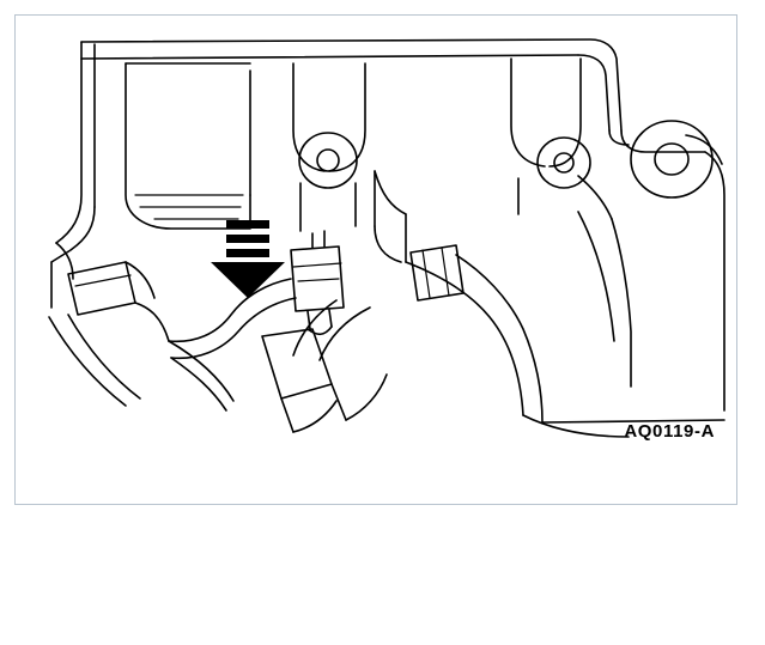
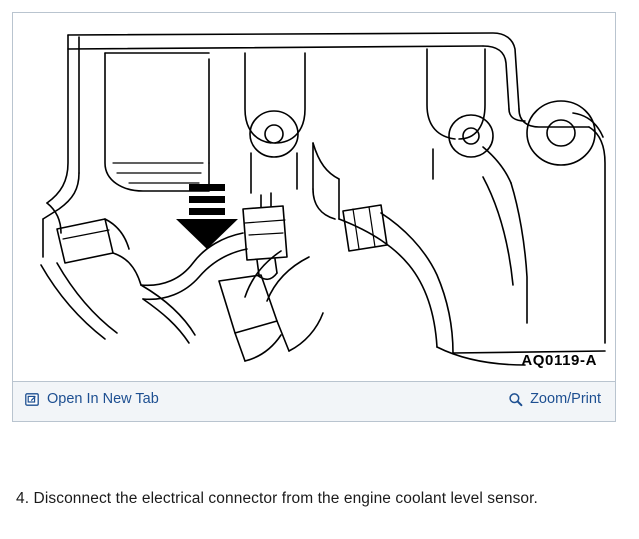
  AQ0119-A
+ Open In New Tab
+ Zoom/Print
+ 4. Disconnect the electrical connector from the engine coolant level sensor.
